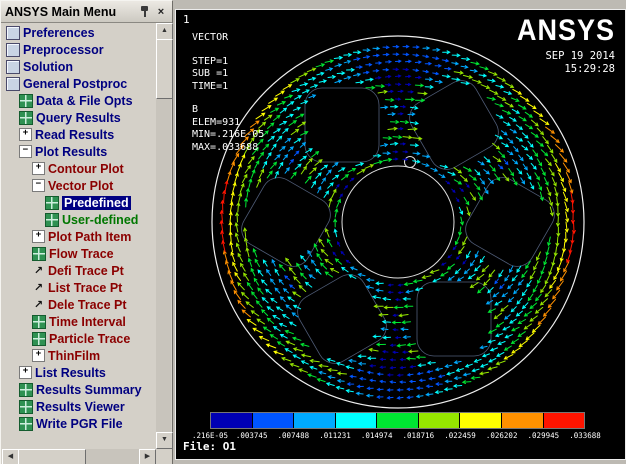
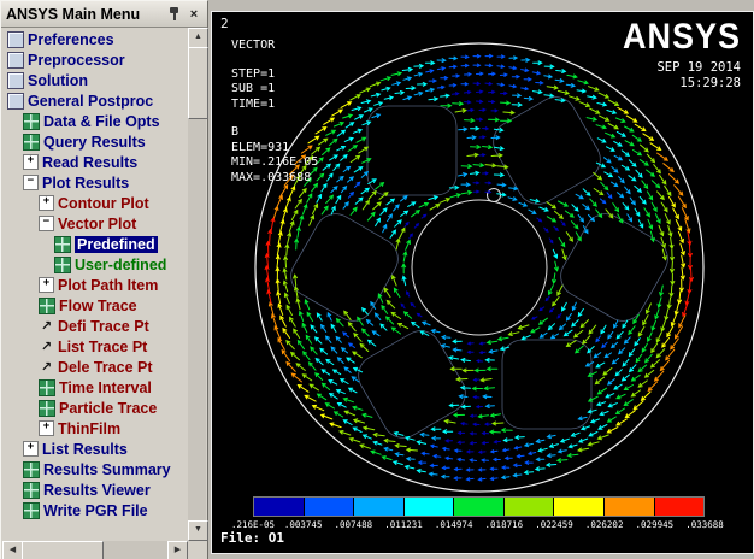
  ANSYS Main Menu
  ×
  Preferences
  Preprocessor
  Solution
  General Postproc
  Data & File Opts
  Query Results
  +
  Read Results
  −
  Plot Results
  +
  Contour Plot
  −
  Vector Plot
  Predefined
  User-defined
  +
  Plot Path Item
  Flow Trace
  ↗
  Defi Trace Pt
  ↗
  List Trace Pt
  ↗
  Dele Trace Pt
  Time Interval
  Particle Trace
  +
  ThinFilm
  +
  List Results
  Results Summary
  Results Viewer
  Write PGR File
- 1
+ 2
  VECTOR
  STEP=1
  SUB =1
  TIME=1
  B
  ELEM=931
  MIN=.216E-05
  MAX=.033688
  ANSYS
  SEP 19 2014
  15:29:28
  .216E-05
  .003745
  .007488
  .011231
  .014974
  .018716
  .022459
  .026202
  .029945
  .033688
  File: O1
